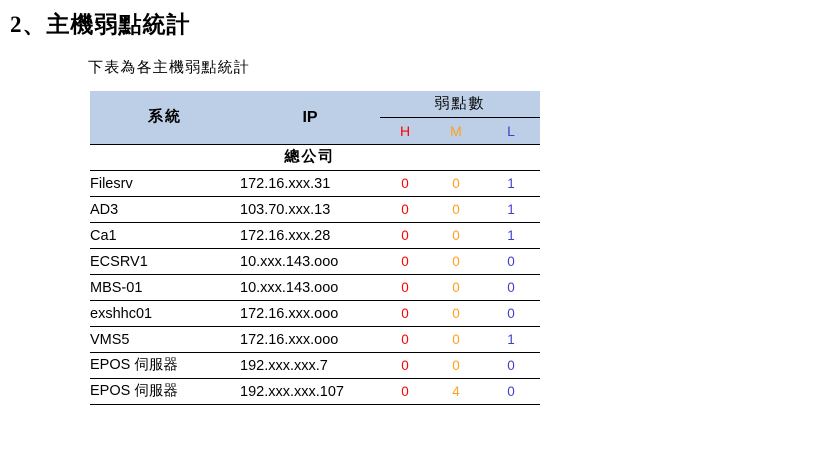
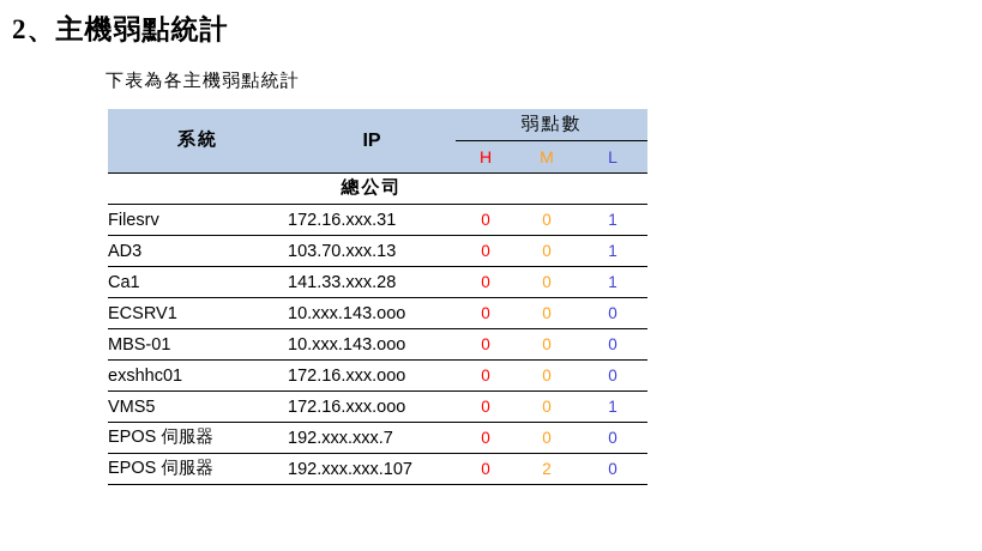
  2、主機弱點統計
  下表為各主機弱點統計
  系統	IP	弱點數
  H	M	L
  	總公司
  Filesrv	172.16.xxx.31	0	0	1
  AD3	103.70.xxx.13	0	0	1
- Ca1	172.16.xxx.28	0	0	1
+ Ca1	141.33.xxx.28	0	0	1
  ECSRV1	10.xxx.143.ooo	0	0	0
  MBS-01	10.xxx.143.ooo	0	0	0
  exshhc01	172.16.xxx.ooo	0	0	0
  VMS5	172.16.xxx.ooo	0	0	1
  EPOS 伺服器	192.xxx.xxx.7	0	0	0
- EPOS 伺服器	192.xxx.xxx.107	0	4	0
+ EPOS 伺服器	192.xxx.xxx.107	0	2	0
